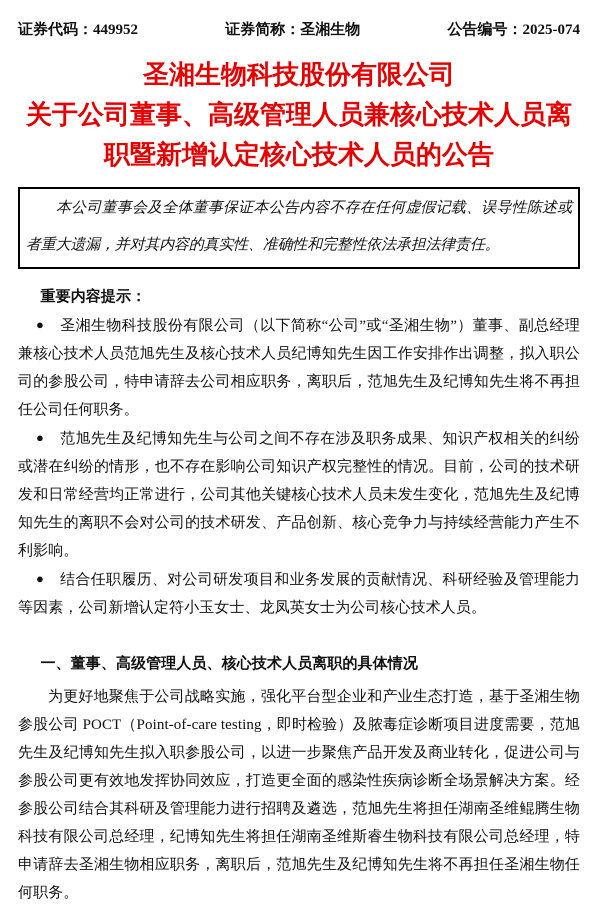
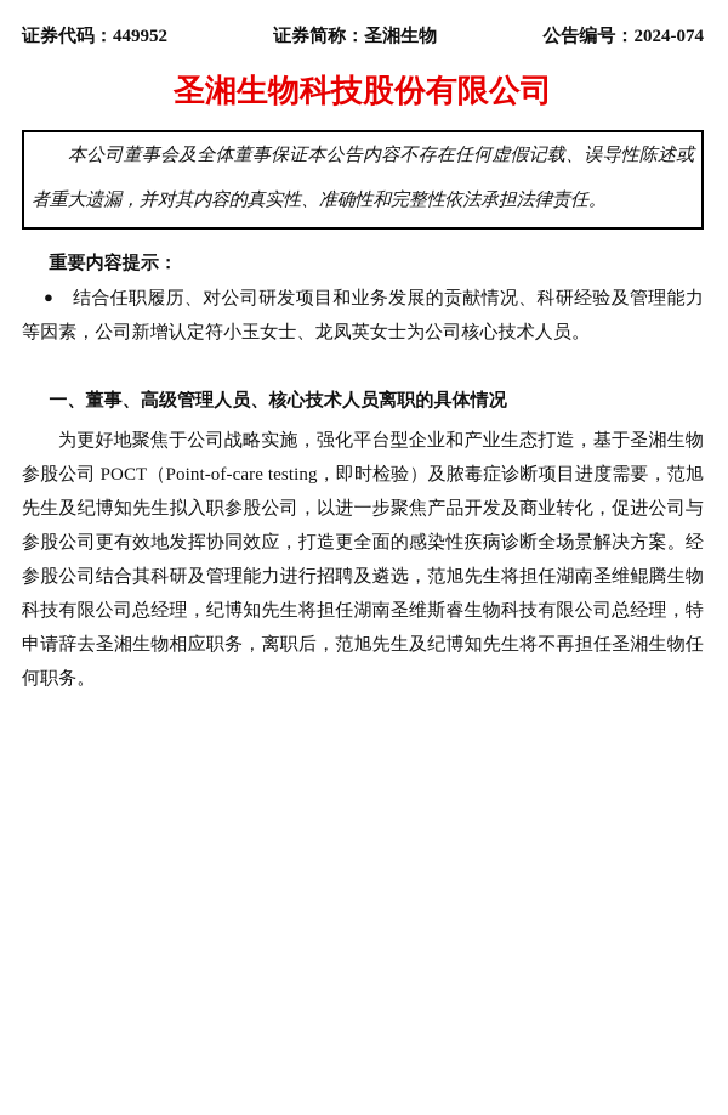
  证券代码：449952
  证券简称：圣湘生物
- 公告编号：2025-074
+ 公告编号：2024-074
  圣湘生物科技股份有限公司
- 关于公司董事、高级管理人员兼核心技术人员离职暨新增认定核心技术人员的公告
  本公司董事会及全体董事保证本公告内容不存在任何虚假记载、误导性陈述或者重大遗漏，并对其内容的真实性、准确性和完整性依法承担法律责任。
  重要内容提示：
- ● 圣湘生物科技股份有限公司（以下简称“公司”或“圣湘生物”）董事、副总经理兼核心技术人员范旭先生及核心技术人员纪博知先生因工作安排作出调整，拟入职公司的参股公司，特申请辞去公司相应职务，离职后，范旭先生及纪博知先生将不再担任公司任何职务。
- ● 范旭先生及纪博知先生与公司之间不存在涉及职务成果、知识产权相关的纠纷或潜在纠纷的情形，也不存在影响公司知识产权完整性的情况。目前，公司的技术研发和日常经营均正常进行，公司其他关键核心技术人员未发生变化，范旭先生及纪博知先生的离职不会对公司的技术研发、产品创新、核心竞争力与持续经营能力产生不利影响。
  ● 结合任职履历、对公司研发项目和业务发展的贡献情况、科研经验及管理能力等因素，公司新增认定符小玉女士、龙凤英女士为公司核心技术人员。
  一、董事、高级管理人员、核心技术人员离职的具体情况
  为更好地聚焦于公司战略实施，强化平台型企业和产业生态打造，基于圣湘生物参股公司 POCT（Point-of-care testing，即时检验）及脓毒症诊断项目进度需要，范旭先生及纪博知先生拟入职参股公司，以进一步聚焦产品开发及商业转化，促进公司与参股公司更有效地发挥协同效应，打造更全面的感染性疾病诊断全场景解决方案。经参股公司结合其科研及管理能力进行招聘及遴选，范旭先生将担任湖南圣维鲲腾生物科技有限公司总经理，纪博知先生将担任湖南圣维斯睿生物科技有限公司总经理，特申请辞去圣湘生物相应职务，离职后，范旭先生及纪博知先生将不再担任圣湘生物任何职务。
